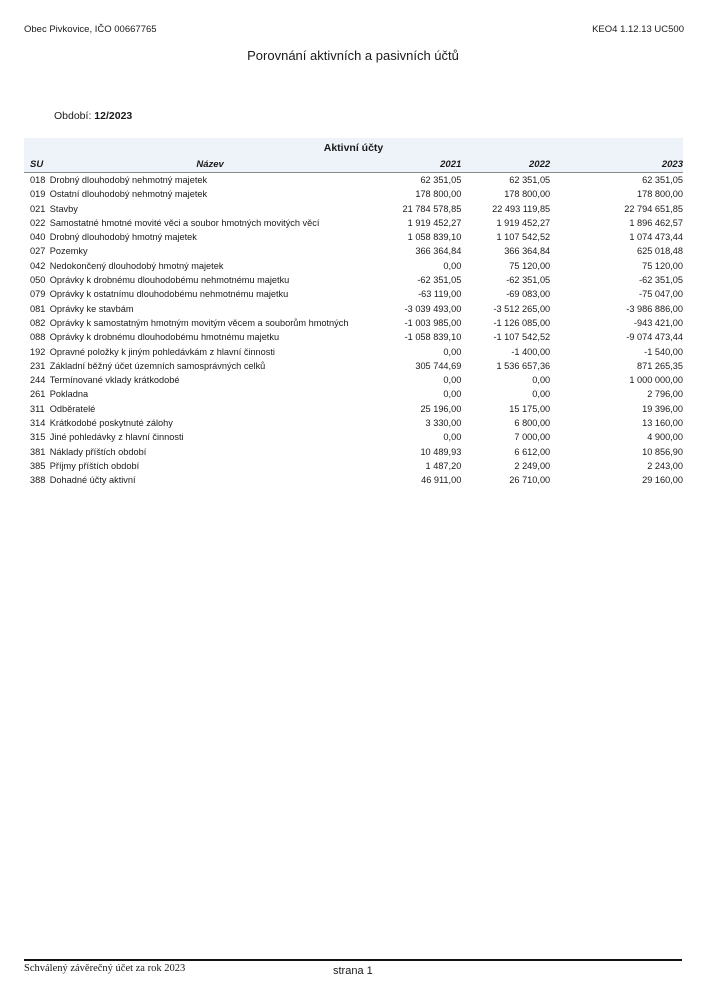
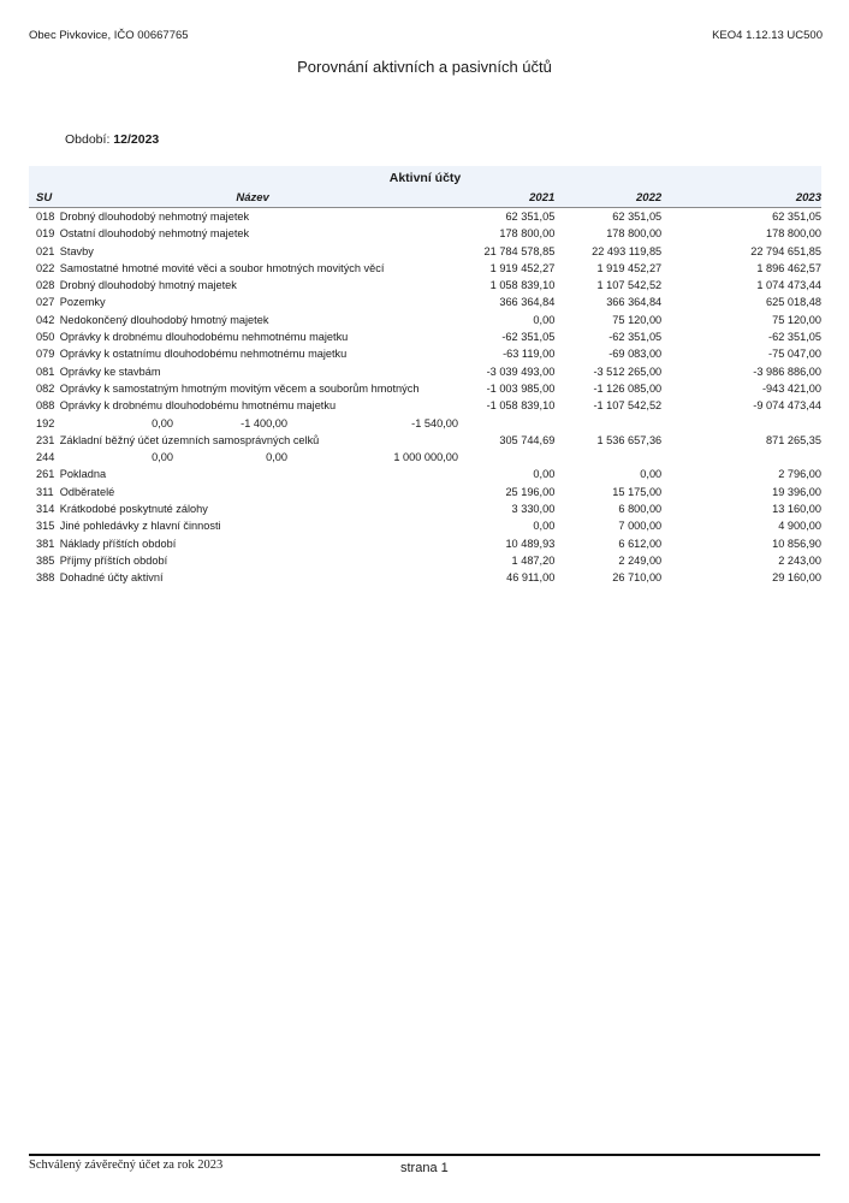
  Obec Pivkovice, IČO 00667765
  KEO4 1.12.13 UC500
  Porovnání aktivních a pasivních účtů
  Období: 12/2023
  Aktivní účty
  SU
  Název
  2021
  2022
  2023
  018
  Drobný dlouhodobý nehmotný majetek
  62 351,05
  62 351,05
  62 351,05
  019
  Ostatní dlouhodobý nehmotný majetek
  178 800,00
  178 800,00
  178 800,00
  021
  Stavby
  21 784 578,85
  22 493 119,85
  22 794 651,85
  022
  Samostatné hmotné movité věci a soubor hmotných movitých věcí
  1 919 452,27
  1 919 452,27
  1 896 462,57
- 040
+ 028
  Drobný dlouhodobý hmotný majetek
  1 058 839,10
  1 107 542,52
  1 074 473,44
  027
  Pozemky
  366 364,84
  366 364,84
  625 018,48
  042
  Nedokončený dlouhodobý hmotný majetek
  0,00
  75 120,00
  75 120,00
  050
  Oprávky k drobnému dlouhodobému nehmotnému majetku
  -62 351,05
  -62 351,05
  -62 351,05
  079
  Oprávky k ostatnímu dlouhodobému nehmotnému majetku
  -63 119,00
  -69 083,00
  -75 047,00
  081
  Oprávky ke stavbám
  -3 039 493,00
  -3 512 265,00
  -3 986 886,00
  082
  Oprávky k samostatným hmotným movitým věcem a souborům hmotných
  -1 003 985,00
  -1 126 085,00
  -943 421,00
  088
  Oprávky k drobnému dlouhodobému hmotnému majetku
  -1 058 839,10
  -1 107 542,52
  -9 074 473,44
  192
- Opravné položky k jiným pohledávkám z hlavní činnosti
  0,00
  -1 400,00
  -1 540,00
  231
  Základní běžný účet územních samosprávných celků
  305 744,69
  1 536 657,36
  871 265,35
  244
- Termínované vklady krátkodobé
  0,00
  0,00
  1 000 000,00
  261
  Pokladna
  0,00
  0,00
  2 796,00
  311
  Odběratelé
  25 196,00
  15 175,00
  19 396,00
  314
  Krátkodobé poskytnuté zálohy
  3 330,00
  6 800,00
  13 160,00
  315
  Jiné pohledávky z hlavní činnosti
  0,00
  7 000,00
  4 900,00
  381
  Náklady příštích období
  10 489,93
  6 612,00
  10 856,90
  385
  Příjmy příštích období
  1 487,20
  2 249,00
  2 243,00
  388
  Dohadné účty aktivní
  46 911,00
  26 710,00
  29 160,00
  Schválený závěrečný účet za rok 2023
  strana 1
